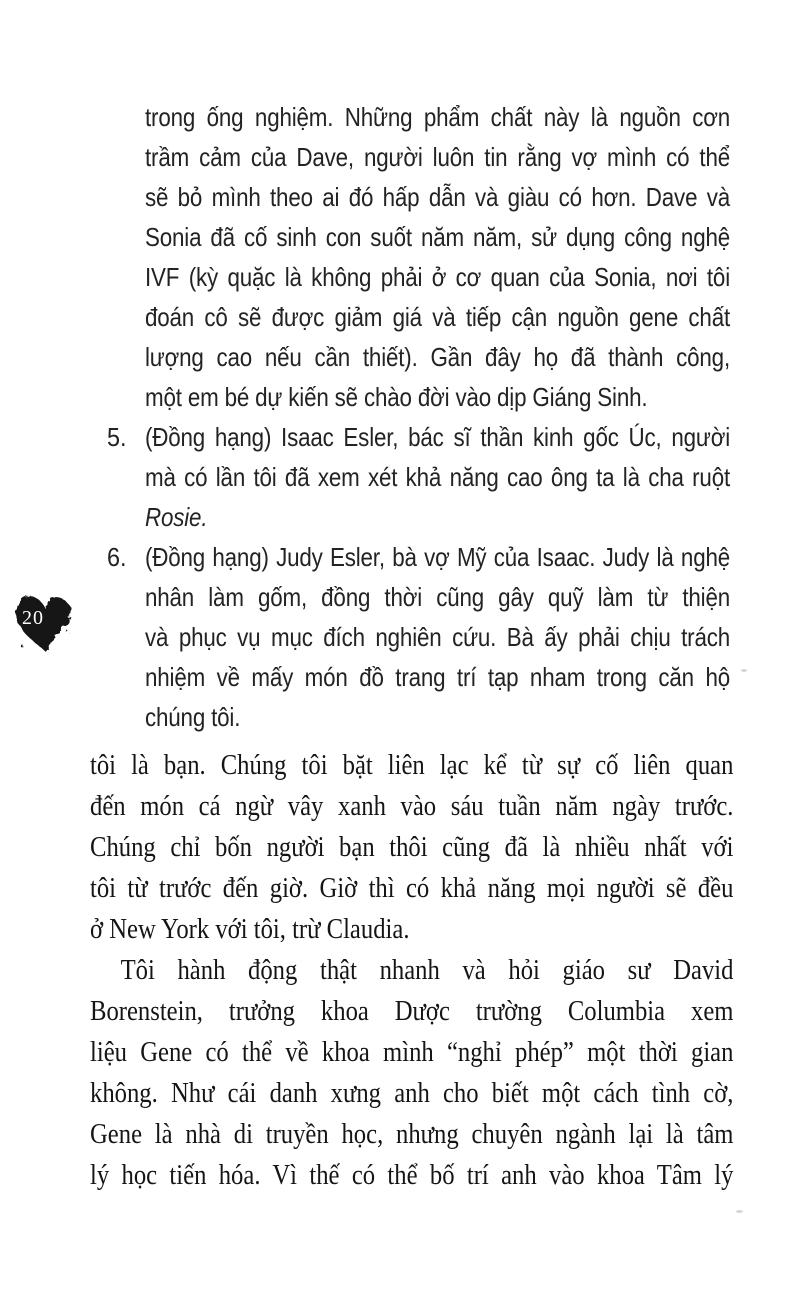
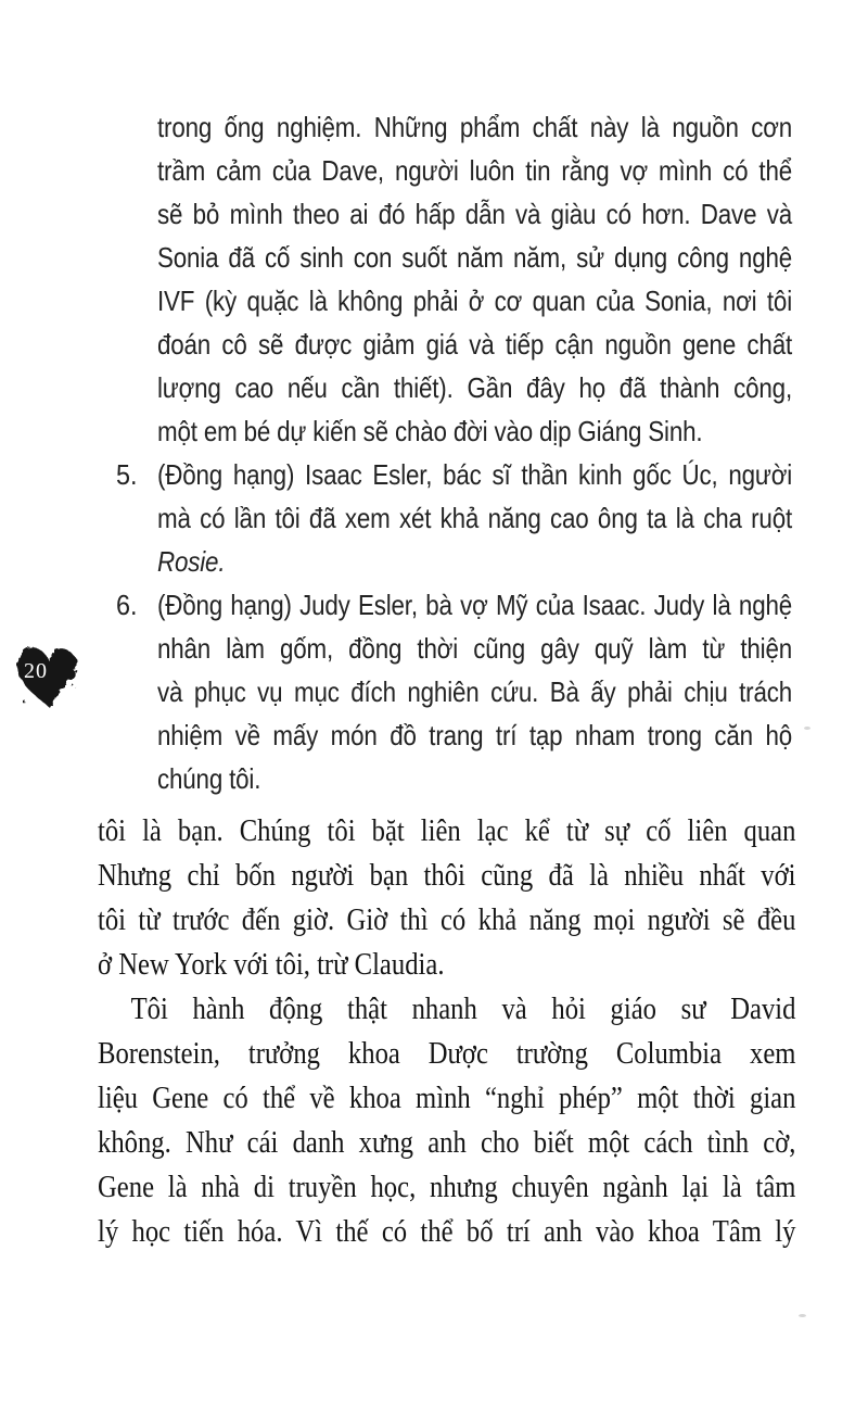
  trong ống nghiệm. Những phẩm chất này là nguồn cơn
  trầm cảm của Dave, người luôn tin rằng vợ mình có thể
  sẽ bỏ mình theo ai đó hấp dẫn và giàu có hơn. Dave và
  Sonia đã cố sinh con suốt năm năm, sử dụng công nghệ
  IVF (kỳ quặc là không phải ở cơ quan của Sonia, nơi tôi
  đoán cô sẽ được giảm giá và tiếp cận nguồn gene chất
  lượng cao nếu cần thiết). Gần đây họ đã thành công,
  một em bé dự kiến sẽ chào đời vào dịp Giáng Sinh.
  5.
  (Đồng hạng) Isaac Esler, bác sĩ thần kinh gốc Úc, người
  mà có lần tôi đã xem xét khả năng cao ông ta là cha ruột
  Rosie.
  6.
  (Đồng hạng) Judy Esler, bà vợ Mỹ của Isaac. Judy là nghệ
  nhân làm gốm, đồng thời cũng gây quỹ làm từ thiện
  và phục vụ mục đích nghiên cứu. Bà ấy phải chịu trách
  nhiệm về mấy món đồ trang trí tạp nham trong căn hộ
  chúng tôi.
  tôi là bạn. Chúng tôi bặt liên lạc kể từ sự cố liên quan
- đến món cá ngừ vây xanh vào sáu tuần năm ngày trước.
- Chúng chỉ bốn người bạn thôi cũng đã là nhiều nhất với
+ Nhưng chỉ bốn người bạn thôi cũng đã là nhiều nhất với
  tôi từ trước đến giờ. Giờ thì có khả năng mọi người sẽ đều
  ở New York với tôi, trừ Claudia.
  Tôi hành động thật nhanh và hỏi giáo sư David
  Borenstein, trưởng khoa Dược trường Columbia xem
  liệu Gene có thể về khoa mình “nghỉ phép” một thời gian
  không. Như cái danh xưng anh cho biết một cách tình cờ,
  Gene là nhà di truyền học, nhưng chuyên ngành lại là tâm
  lý học tiến hóa. Vì thế có thể bố trí anh vào khoa Tâm lý
  20
